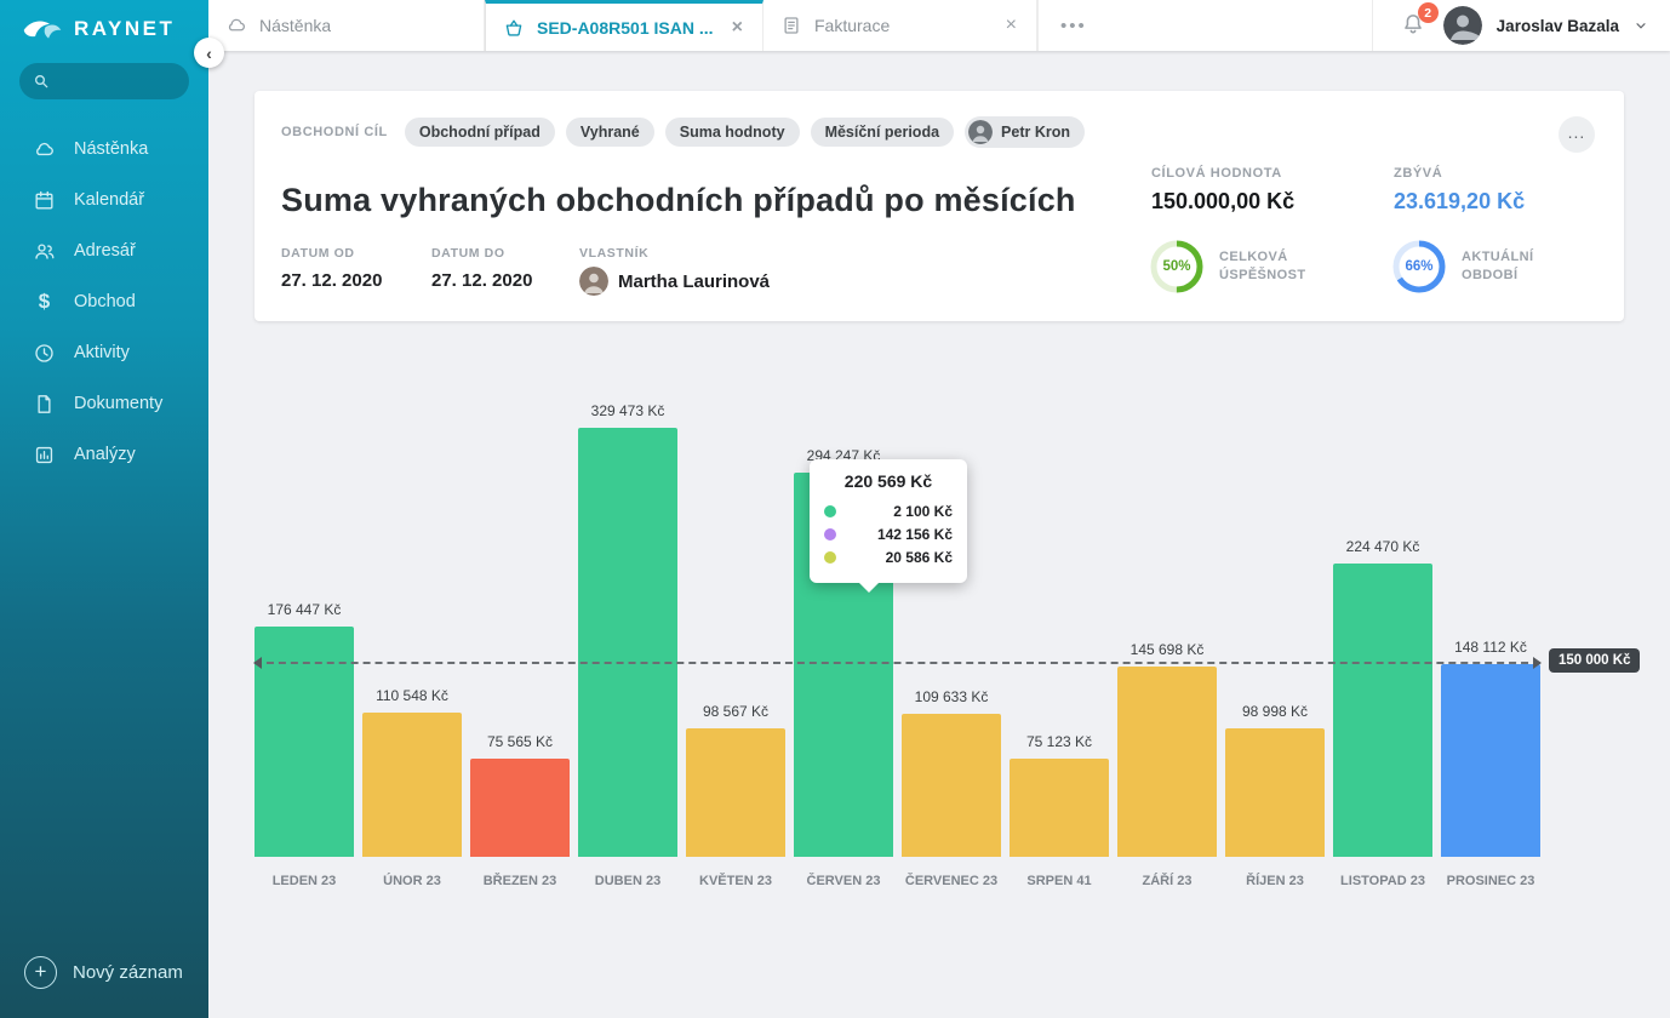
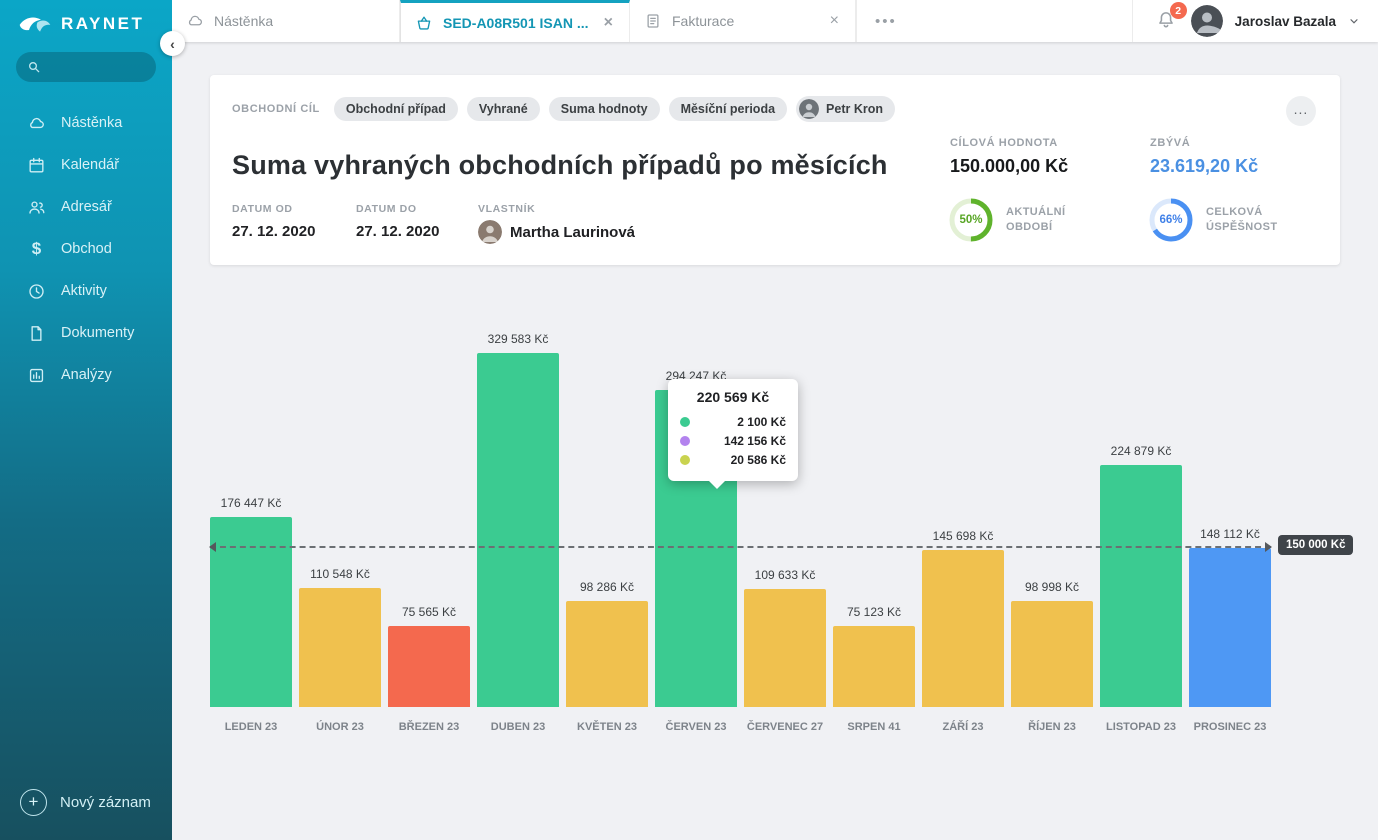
  RAYNET
  ‹
  Nástěnka
  Kalendář
  Adresář
  $
  Obchod
  Aktivity
  Dokumenty
  Analýzy
  +
  Nový záznam
  Nástěnka
  SED-A08R501 ISAN ...
  ×
  Fakturace
  ×
  •••
  2
  Jaroslav Bazala
  OBCHODNÍ CÍL
  Obchodní případ
  Vyhrané
  Suma hodnoty
  Měsíční perioda
  Petr Kron
  ...
  Suma vyhraných obchodních případů po měsících
  DATUM OD
  27. 12. 2020
  DATUM DO
  27. 12. 2020
  VLASTNÍK
  Martha Laurinová
  CÍLOVÁ HODNOTA
  150.000,00 Kč
  ZBÝVÁ
  23.619,20 Kč
  50%
- CELKOVÁ ÚSPĚŠNOST
+ AKTUÁLNÍ OBDOBÍ
  66%
- AKTUÁLNÍ OBDOBÍ
+ CELKOVÁ ÚSPĚŠNOST
  150 000 Kč
  220 569 Kč
  2 100 Kč
  142 156 Kč
  20 586 Kč
  176 447 Kč
  LEDEN 23
  110 548 Kč
  ÚNOR 23
  75 565 Kč
  BŘEZEN 23
- 329 473 Kč
+ 329 583 Kč
  DUBEN 23
- 98 567 Kč
+ 98 286 Kč
  KVĚTEN 23
  294 247 Kč
  ČERVEN 23
  109 633 Kč
- ČERVENEC 23
+ ČERVENEC 27
  75 123 Kč
  SRPEN 41
  145 698 Kč
  ZÁŘÍ 23
  98 998 Kč
  ŘÍJEN 23
- 224 470 Kč
+ 224 879 Kč
  LISTOPAD 23
  148 112 Kč
  PROSINEC 23
